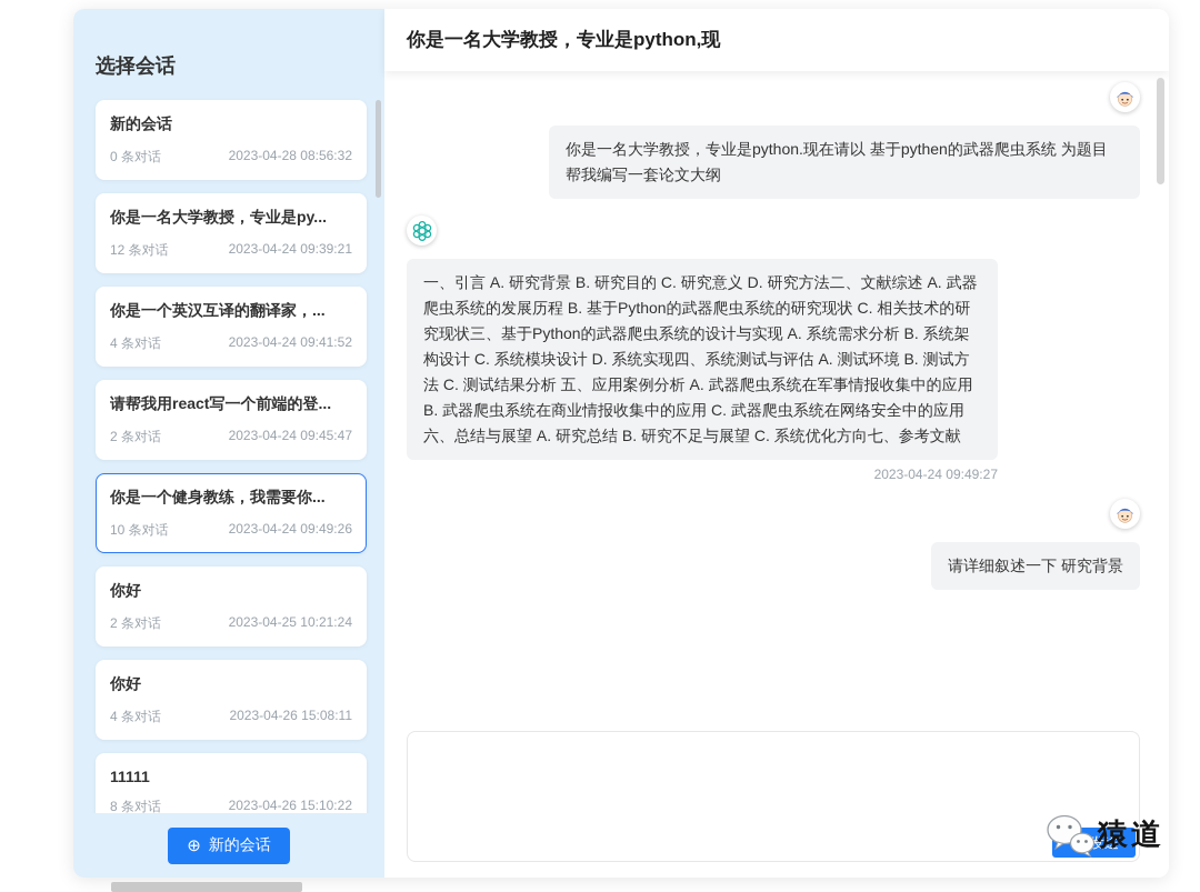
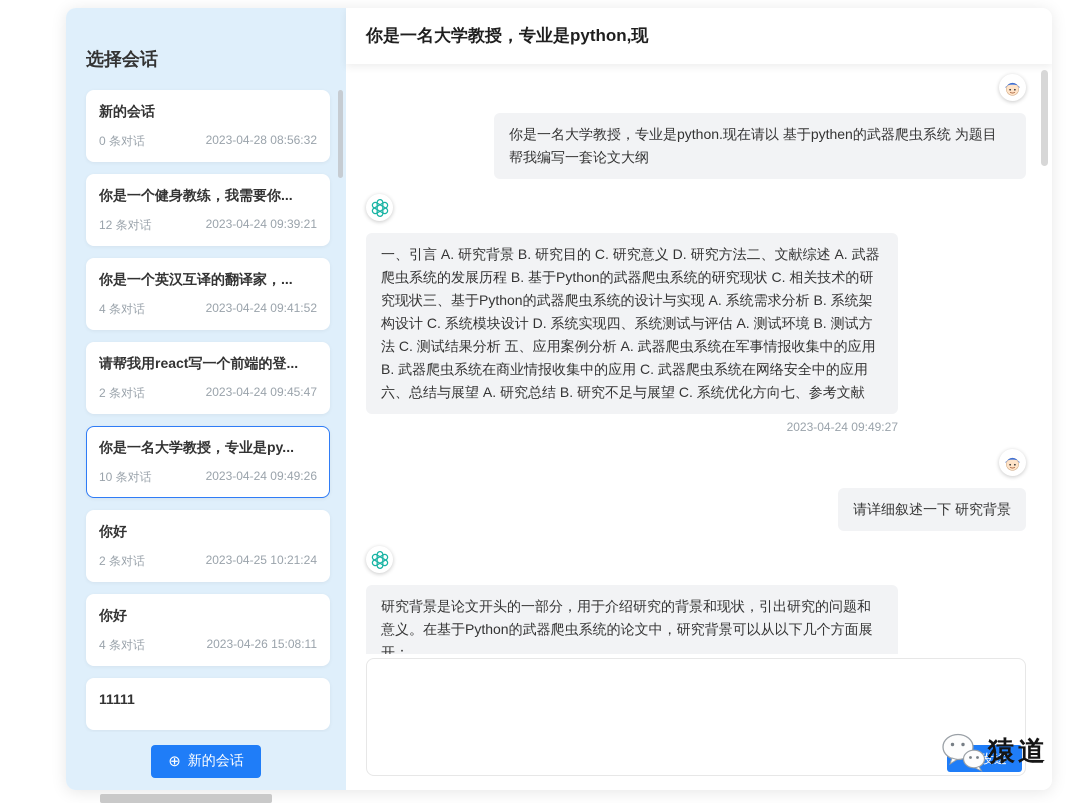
  选择会话
  新的会话
  0 条对话
  2023-04-28 08:56:32
- 你是一名大学教授，专业是py...
+ 你是一个健身教练，我需要你...
  12 条对话
  2023-04-24 09:39:21
  你是一个英汉互译的翻译家，...
  4 条对话
  2023-04-24 09:41:52
  请帮我用react写一个前端的登...
  2 条对话
  2023-04-24 09:45:47
- 你是一个健身教练，我需要你...
+ 你是一名大学教授，专业是py...
  10 条对话
  2023-04-24 09:49:26
  你好
  2 条对话
  2023-04-25 10:21:24
  你好
  4 条对话
  2023-04-26 15:08:11
  11111
- 8 条对话
- 2023-04-26 15:10:22
  ⊕
  新的会话
  你是一名大学教授，专业是python,现
  你是一名大学教授，专业是python.现在请以 基于pythen的武器爬虫系统 为题目 帮我编写一套论文大纲
  一、引言 A. 研究背景 B. 研究目的 C. 研究意义 D. 研究方法二、文献综述 A. 武器爬虫系统的发展历程 B. 基于Python的武器爬虫系统的研究现状 C. 相关技术的研究现状三、基于Python的武器爬虫系统的设计与实现 A. 系统需求分析 B. 系统架构设计 C. 系统模块设计 D. 系统实现四、系统测试与评估 A. 测试环境 B. 测试方法 C. 测试结果分析 五、应用案例分析 A. 武器爬虫系统在军事情报收集中的应用 B. 武器爬虫系统在商业情报收集中的应用 C. 武器爬虫系统在网络安全中的应用六、总结与展望 A. 研究总结 B. 研究不足与展望 C. 系统优化方向七、参考文献
  2023-04-24 09:49:27
  请详细叙述一下 研究背景
+ 研究背景是论文开头的一部分，用于介绍研究的背景和现状，引出研究的问题和意义。在基于Python的武器爬虫系统的论文中，研究背景可以从以下几个方面展开：
  发送
  猿道
